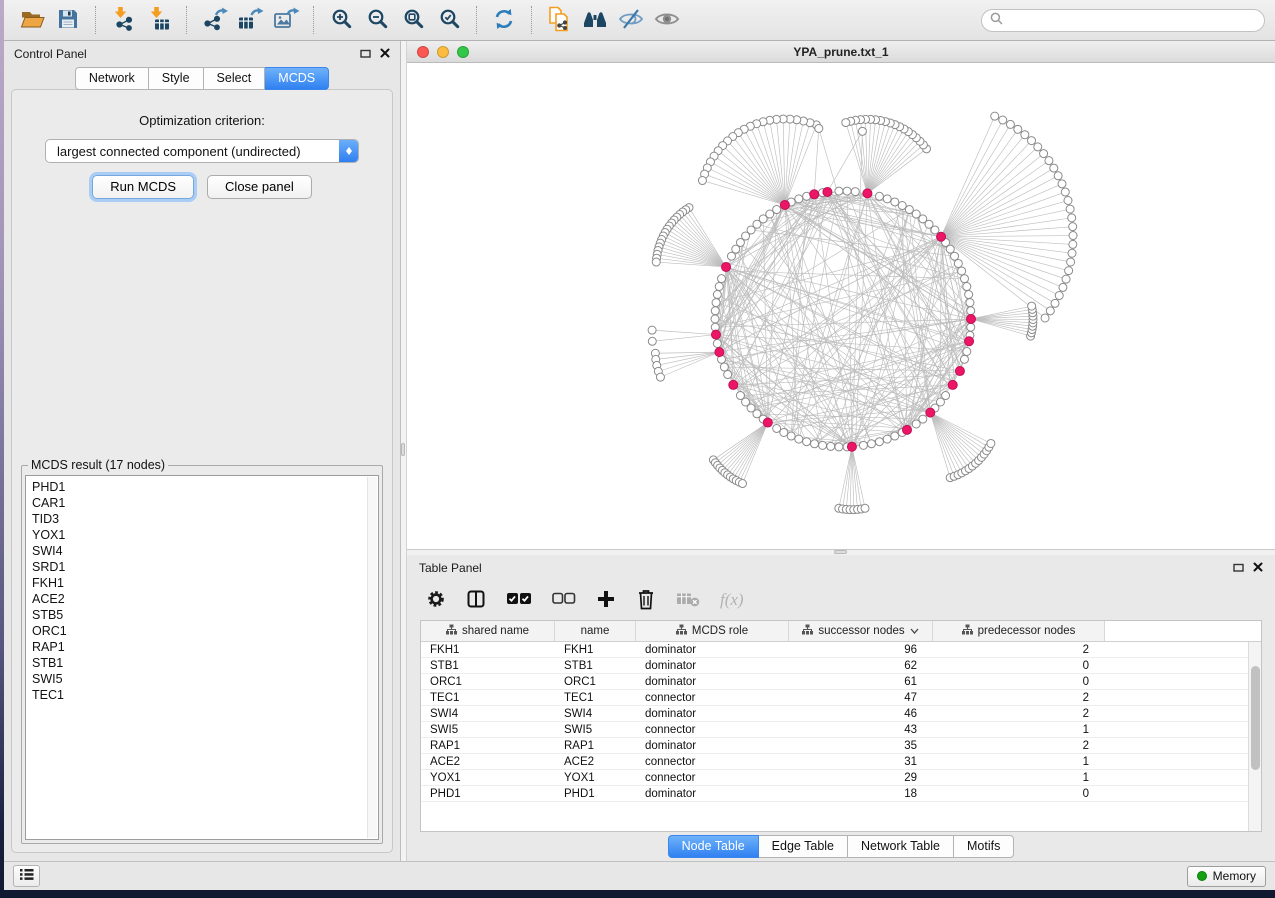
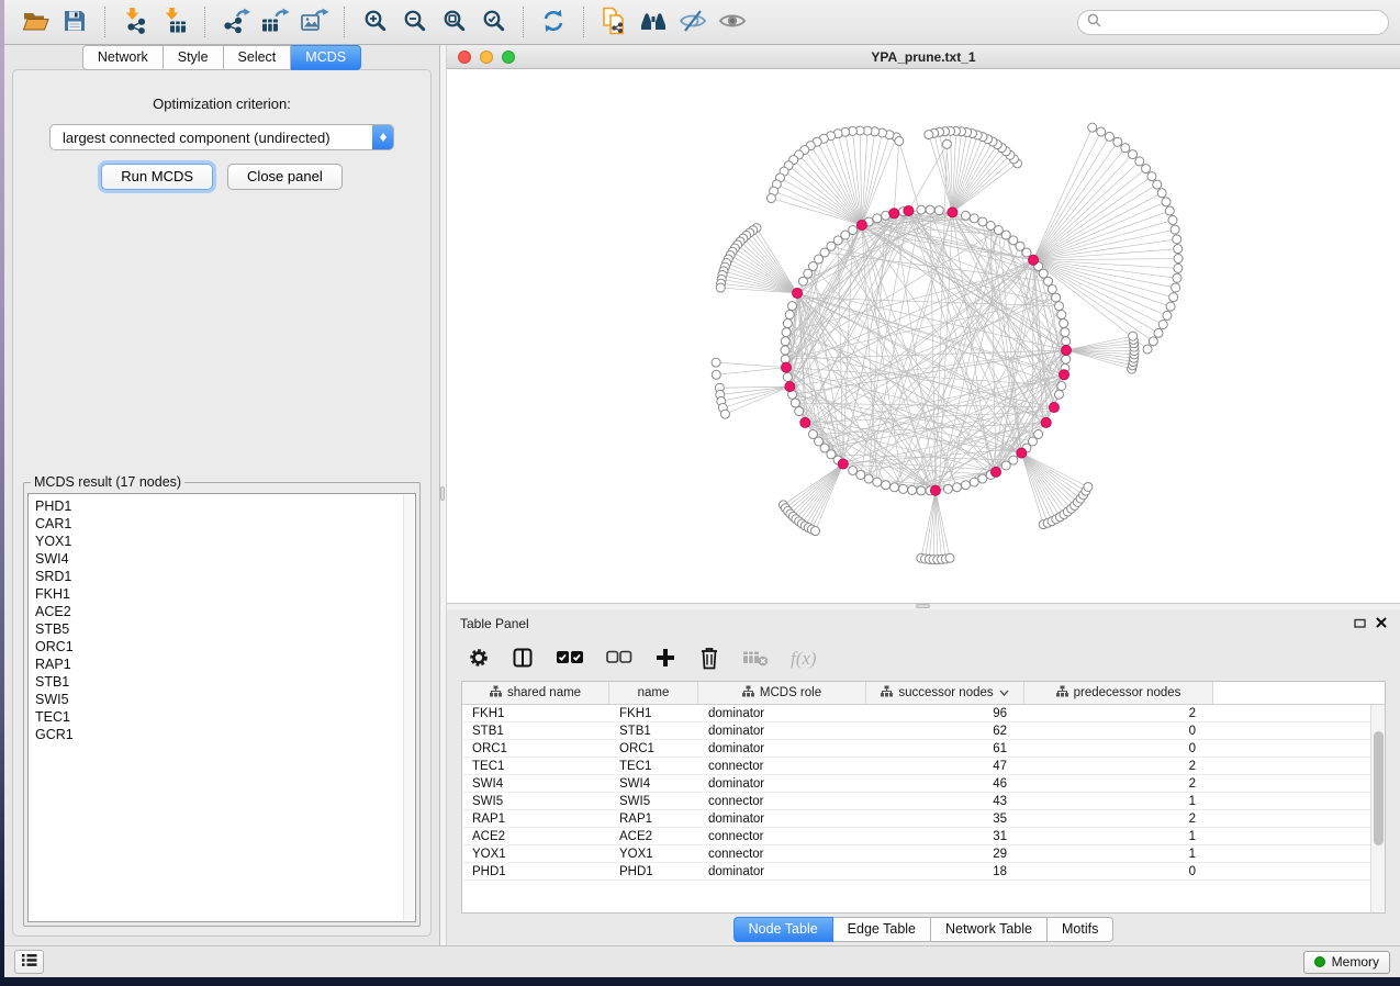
- Control Panel
  Network
  Style
  Select
  MCDS
  Optimization criterion:
  largest connected component (undirected)
  Run MCDS
  Close panel
  MCDS result (17 nodes)
  PHD1
  CAR1
- TID3
  YOX1
  SWI4
  SRD1
  FKH1
  ACE2
  STB5
  ORC1
  RAP1
  STB1
  SWI5
  TEC1
+ GCR1
  YPA_prune.txt_1
  Table Panel
  f(x)
  shared name
  name
  MCDS role
  successor nodes
  predecessor nodes
  FKH1
  FKH1
  dominator
  96
  2
  STB1
  STB1
  dominator
  62
  0
  ORC1
  ORC1
  dominator
  61
  0
  TEC1
  TEC1
  connector
  47
  2
  SWI4
  SWI4
  dominator
  46
  2
  SWI5
  SWI5
  connector
  43
  1
  RAP1
  RAP1
  dominator
  35
  2
  ACE2
  ACE2
  connector
  31
  1
  YOX1
  YOX1
  connector
  29
  1
  PHD1
  PHD1
  dominator
  18
  0
  Node Table
  Edge Table
  Network Table
  Motifs
  Memory
